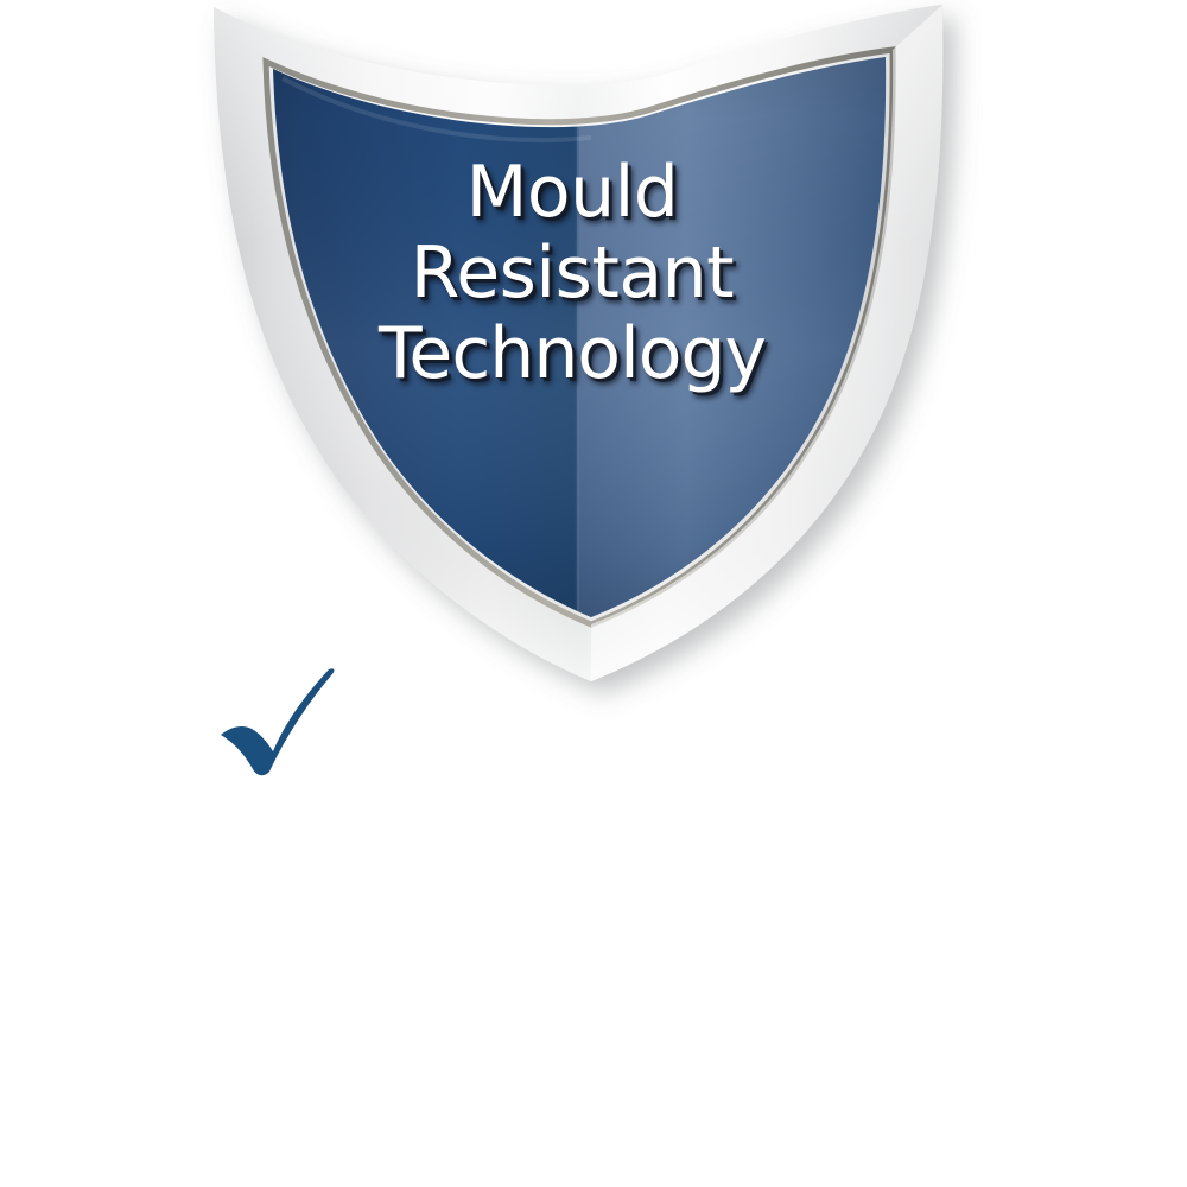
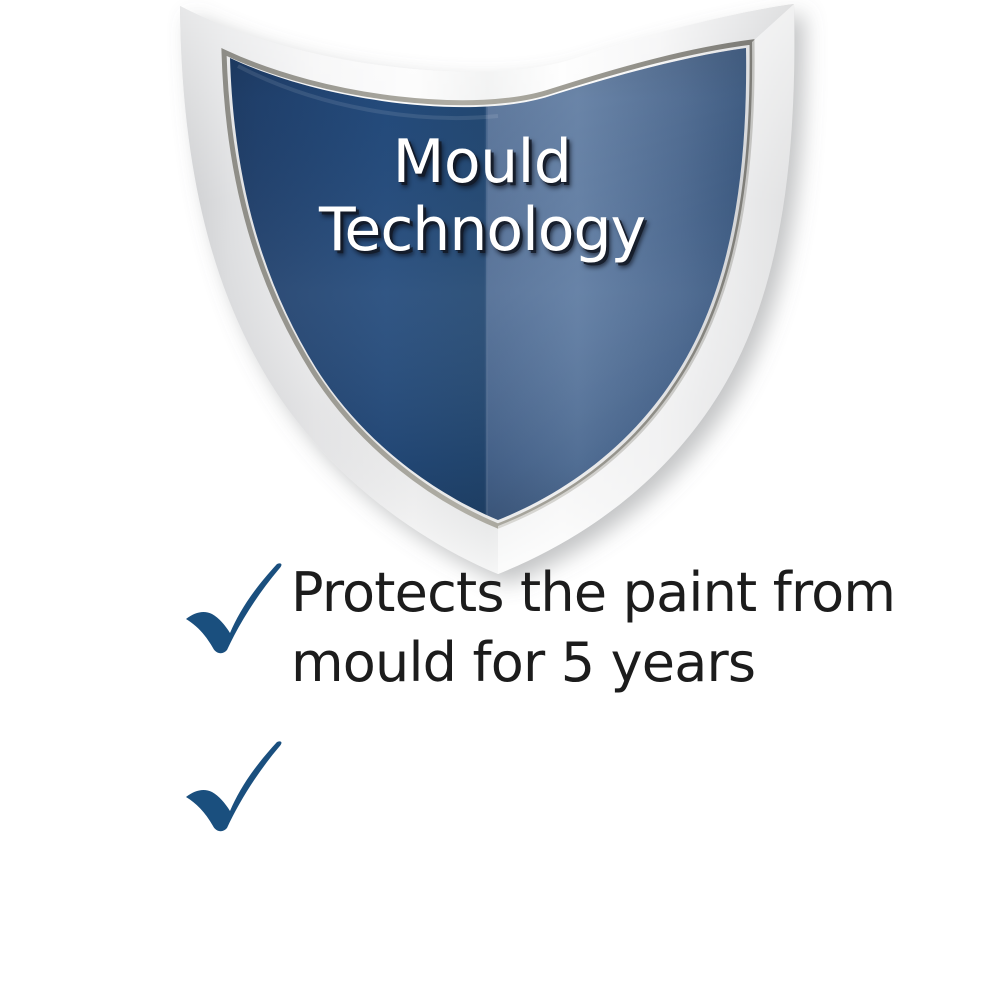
  Mould
- Resistant
  Technology
+ Protects the paint from mould for 5 years
